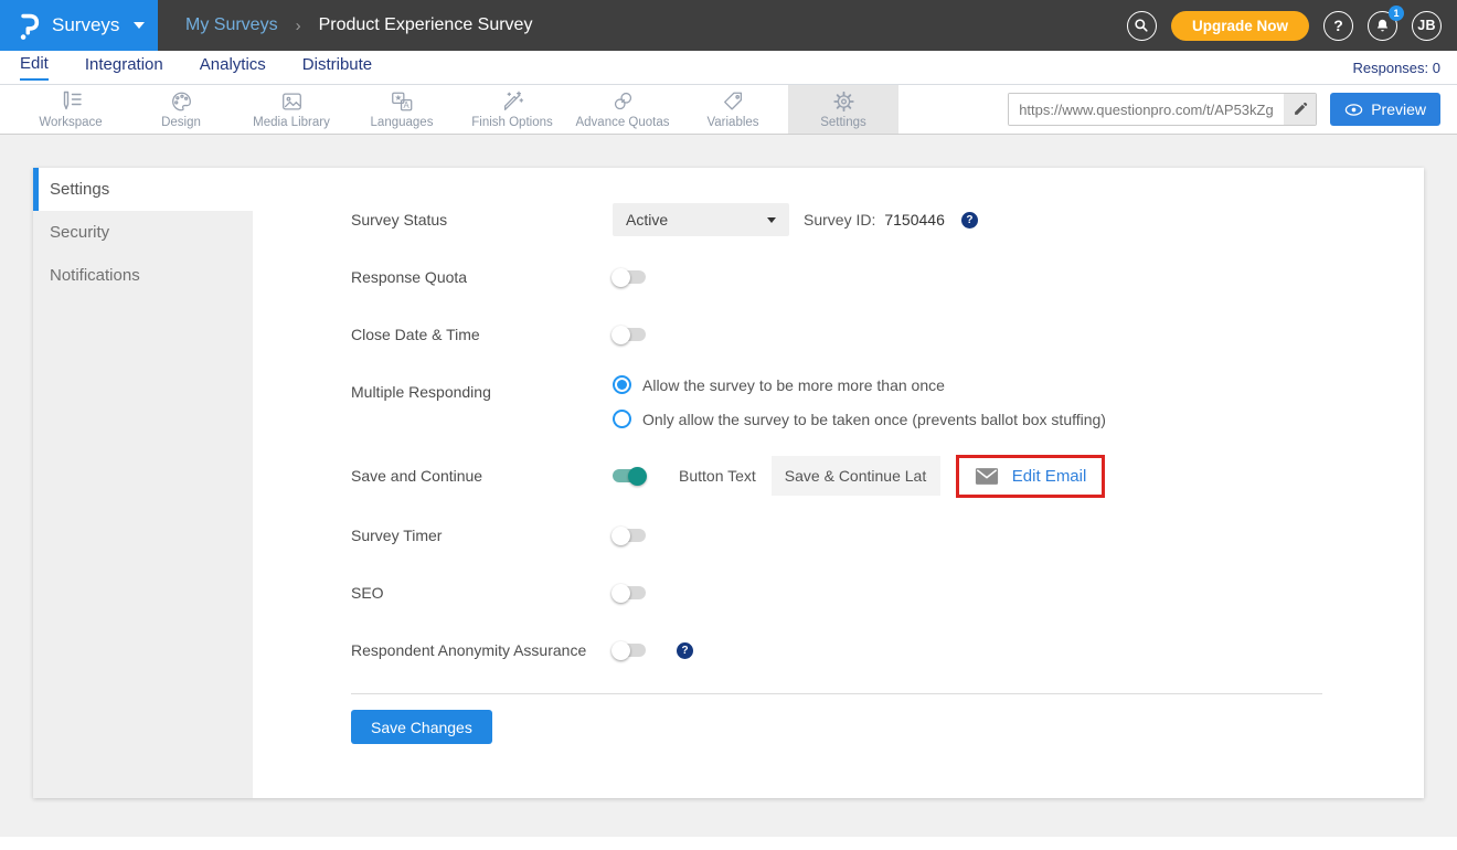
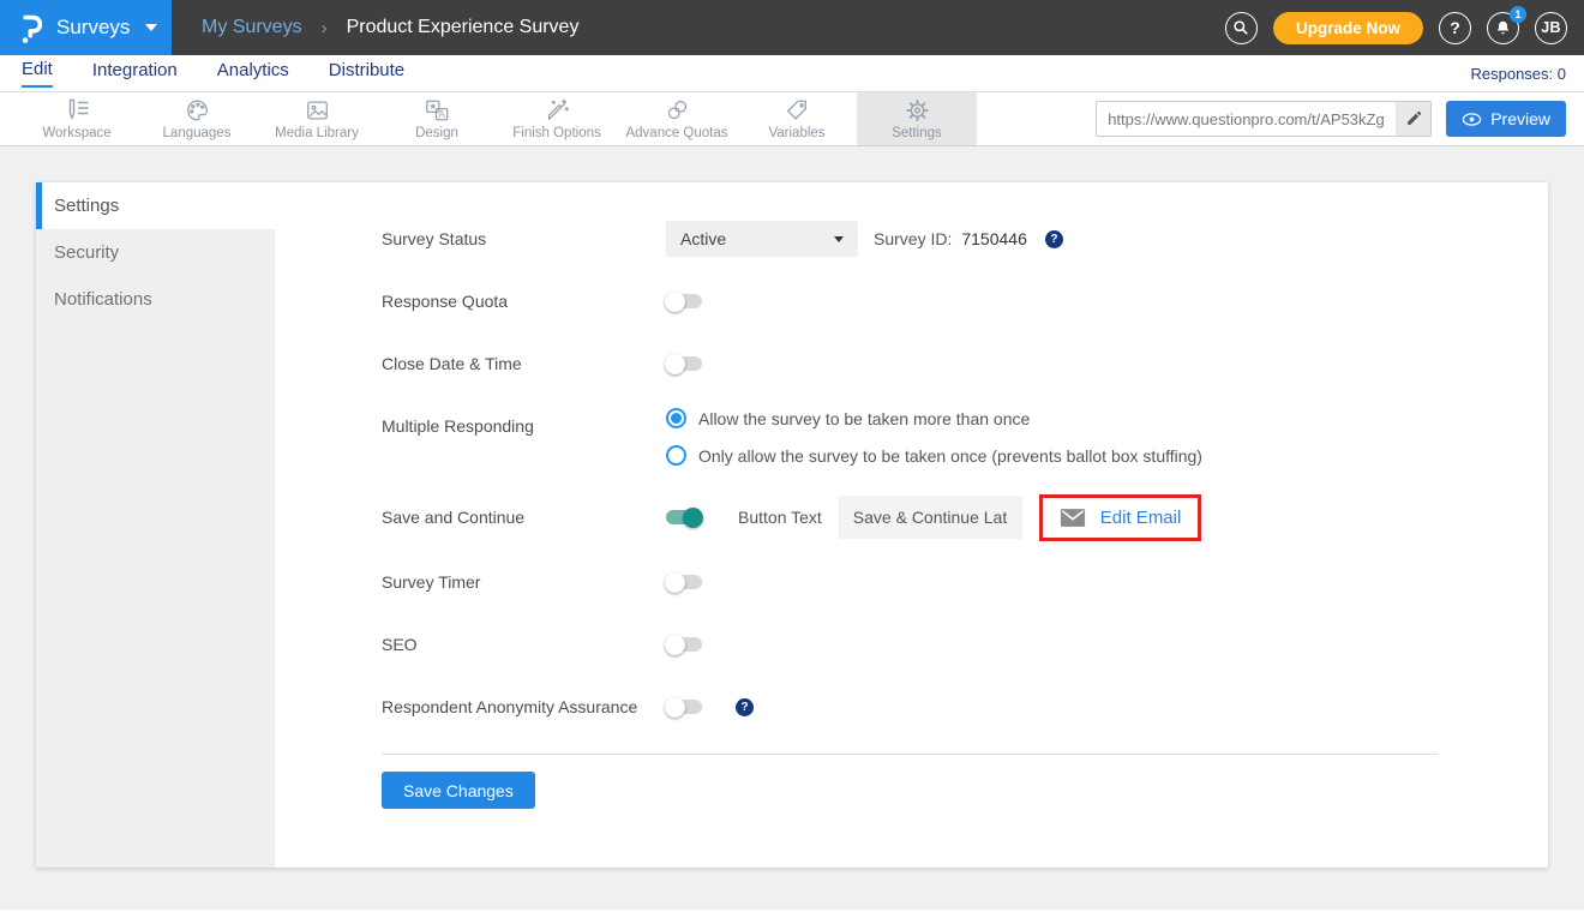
  Surveys
  My Surveys
  ›
  Product Experience Survey
  Upgrade Now
  ?
  1
  JB
  Edit
  Integration
  Analytics
  Distribute
  Responses: 0
  Workspace
- Design
+ Languages
  Media Library
  ★
  A
- Languages
+ Design
  Finish Options
  Advance Quotas
  Variables
  Settings
  https://www.questionpro.com/t/AP53kZg
  Preview
  Settings
  Security
  Notifications
  Survey Status
  Active
  Survey ID:
  7150446
  ?
  Response Quota
  Close Date & Time
  Multiple Responding
- Allow the survey to be more more than once
+ Allow the survey to be taken more than once
  Only allow the survey to be taken once (prevents ballot box stuffing)
  Save and Continue
  Button Text
  Save & Continue Lat
  Edit Email
  Survey Timer
  SEO
  Respondent Anonymity Assurance
  ?
  Save Changes
